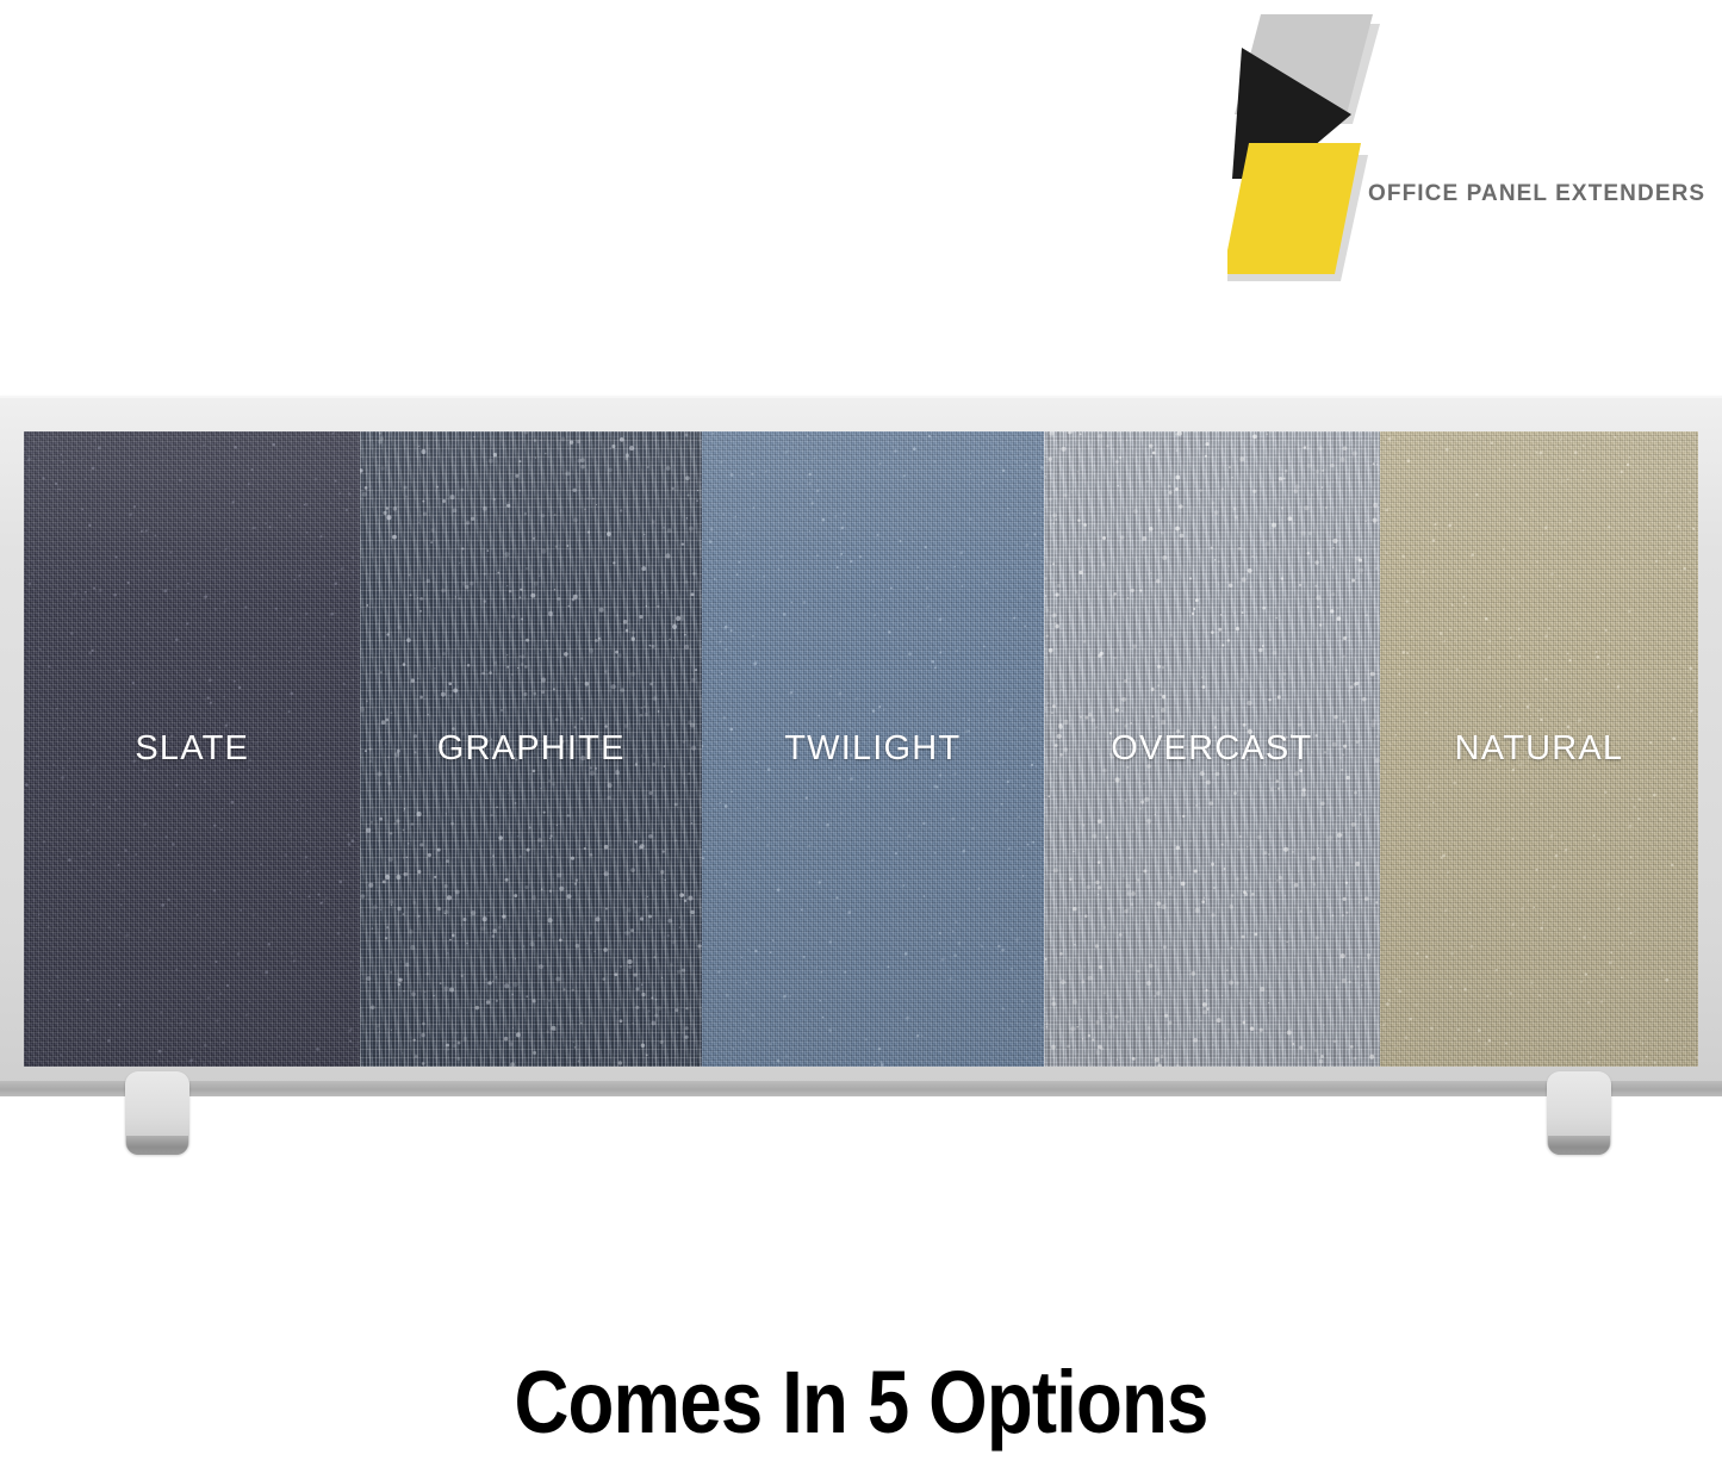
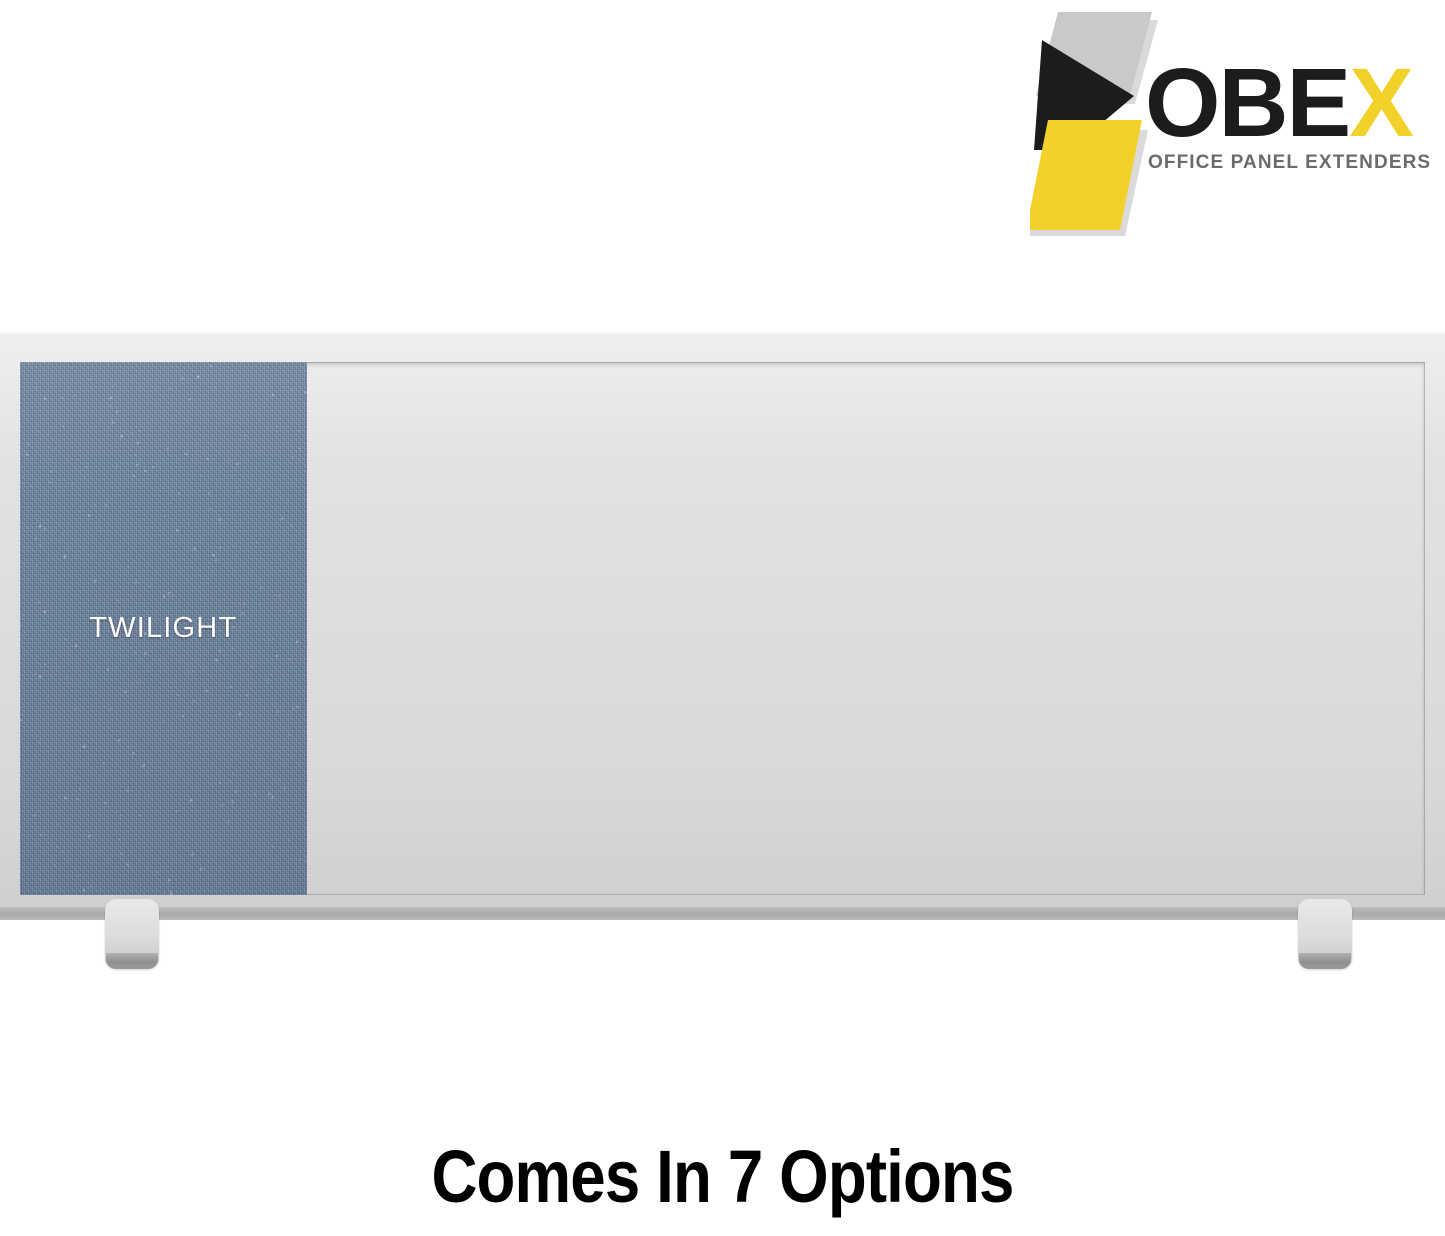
+ OBEX
  OFFICE PANEL EXTENDERS
- SLATE
- GRAPHITE
  TWILIGHT
- OVERCAST
- NATURAL
- Comes In 5 Options
+ Comes In 7 Options
